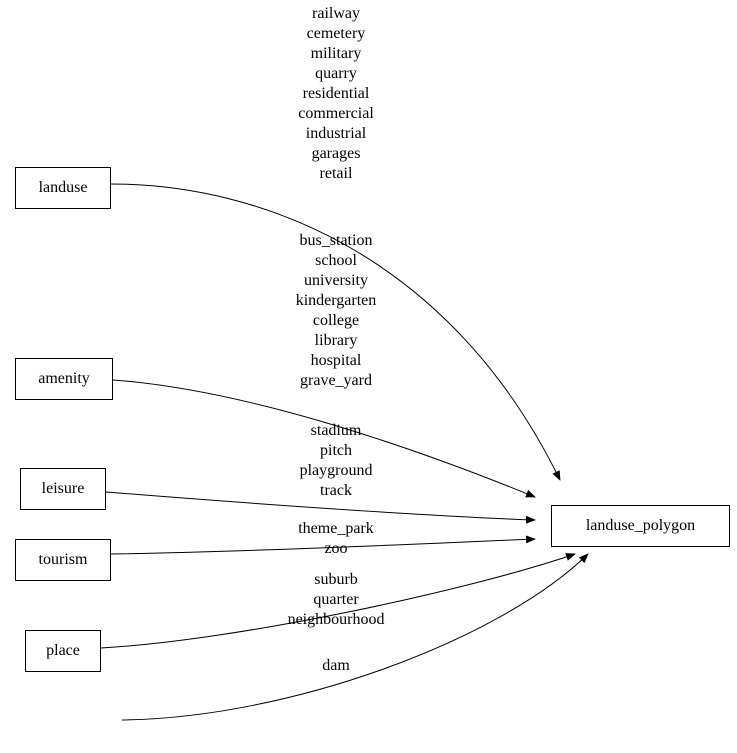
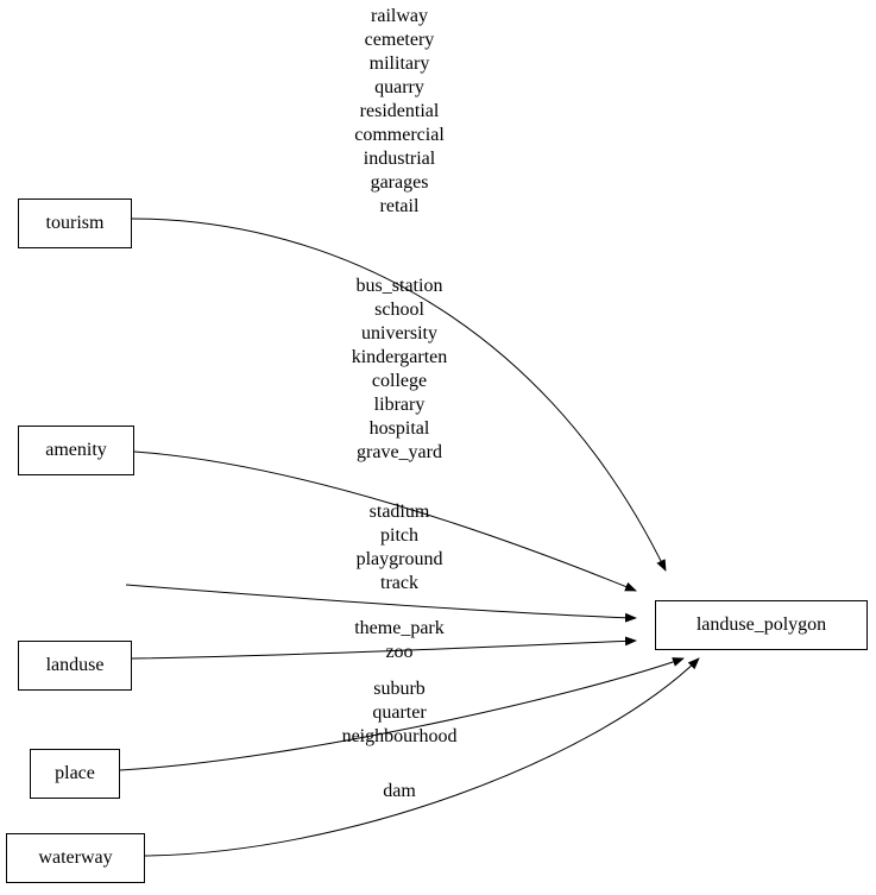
- landuse
+ tourism
  amenity
- leisure
- tourism
+ landuse
  place
+ waterway
  landuse_polygon
  railway
  cemetery
  military
  quarry
  residential
  commercial
  industrial
  garages
  retail
  bus_station
  school
  university
  kindergarten
  college
  library
  hospital
  grave_yard
  stadium
  pitch
  playground
  track
  theme_park
  zoo
  suburb
  quarter
  neighbourhood
  dam
